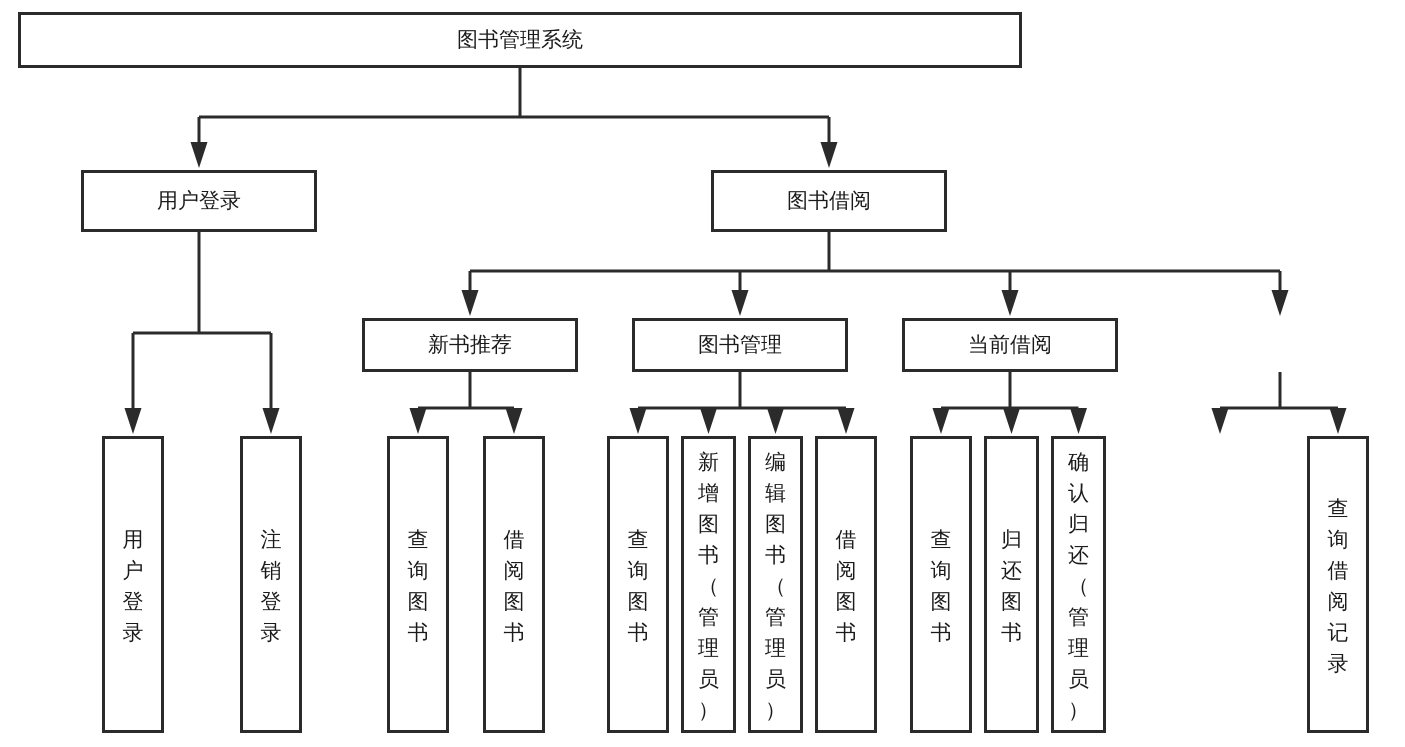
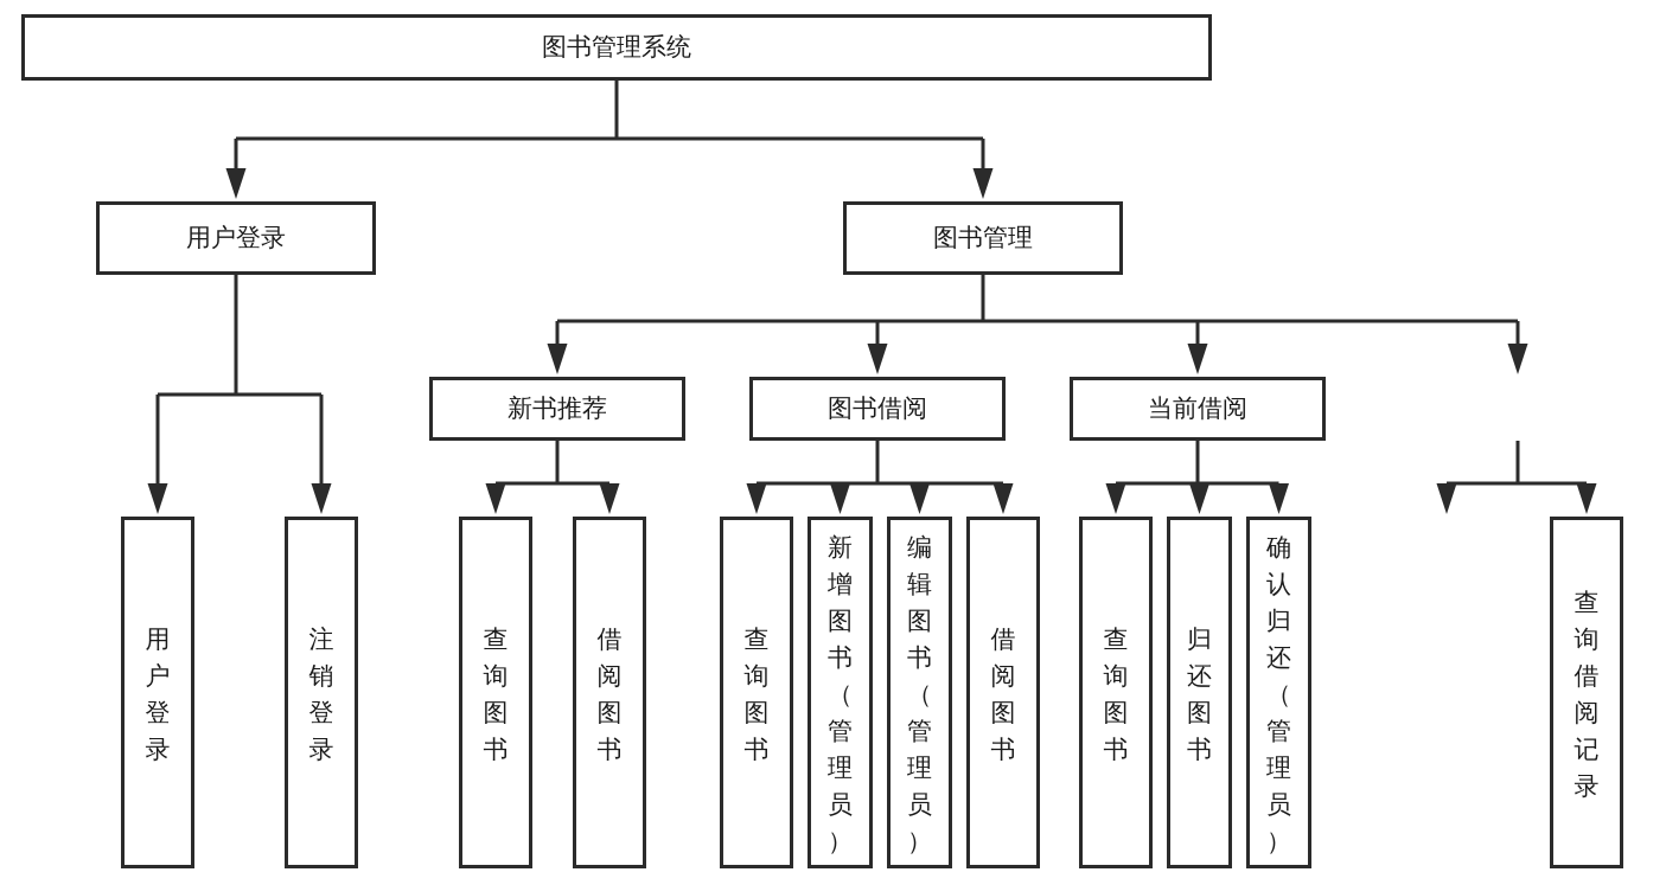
  图书管理系统
  用户登录
- 图书借阅
+ 图书管理
  新书推荐
- 图书管理
+ 图书借阅
  当前借阅
  用户登录
  注销登录
  查询图书
  借阅图书
  查询图书
  新增图书（管理员）
  编辑图书（管理员）
  借阅图书
  查询图书
  归还图书
  确认归还（管理员）
  查询借阅记录
